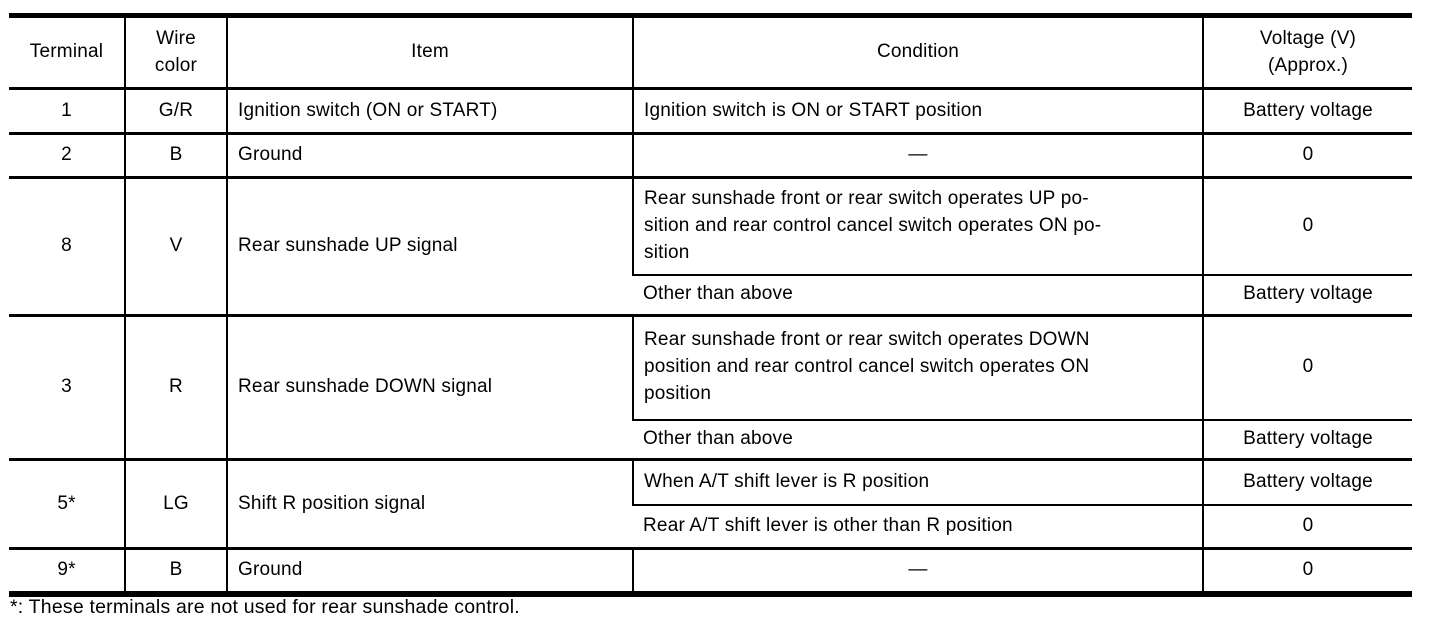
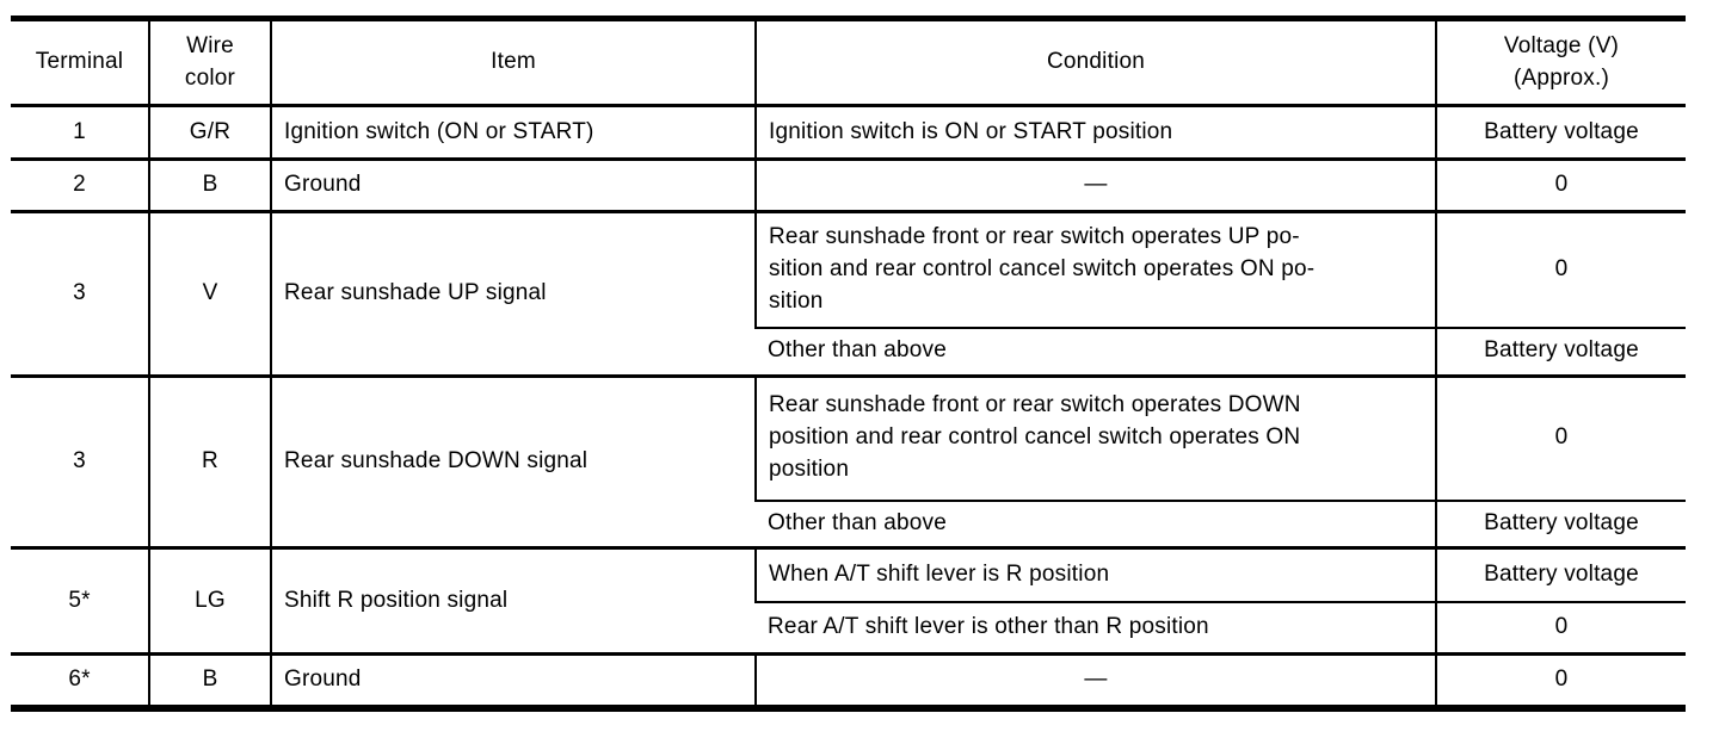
  Terminal	Wire color	Item	Condition	Voltage (V) (Approx.)
  1	G/R	Ignition switch (ON or START)	Ignition switch is ON or START position	Battery voltage
  2	B	Ground	—	0
- 8	V	Rear sunshade UP signal	Rear sunshade front or rear switch operates UP po- sition and rear control cancel switch operates ON po- sition	0
+ 3	V	Rear sunshade UP signal	Rear sunshade front or rear switch operates UP po- sition and rear control cancel switch operates ON po- sition	0
  Other than above	Battery voltage
  3	R	Rear sunshade DOWN signal	Rear sunshade front or rear switch operates DOWN position and rear control cancel switch operates ON position	0
  Other than above	Battery voltage
  5*	LG	Shift R position signal	When A/T shift lever is R position	Battery voltage
  Rear A/T shift lever is other than R position	0
- 9*	B	Ground	—	0
+ 6*	B	Ground	—	0
- *: These terminals are not used for rear sunshade control.
